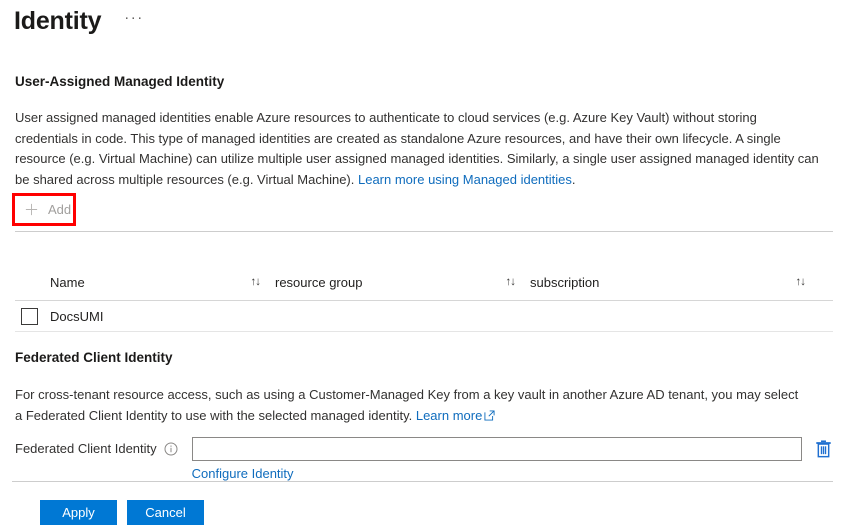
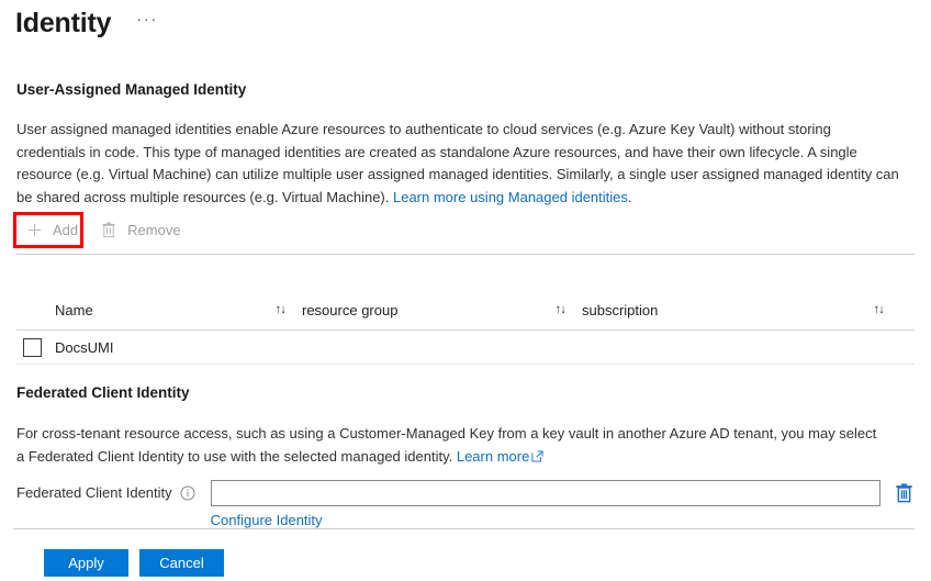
  Identity
  ···
  User-Assigned Managed Identity
  User assigned managed identities enable Azure resources to authenticate to cloud services (e.g. Azure Key Vault) without storing credentials in code. This type of managed identities are created as standalone Azure resources, and have their own lifecycle. A single resource (e.g. Virtual Machine) can utilize multiple user assigned managed identities. Similarly, a single user assigned managed identity can be shared across multiple resources (e.g. Virtual Machine). Learn more using Managed identities.
  Add
+ Remove
  Name
  ↑↓
  resource group
  ↑↓
  subscription
  ↑↓
  DocsUMI
  Federated Client Identity
  For cross-tenant resource access, such as using a Customer-Managed Key from a key vault in another Azure AD tenant, you may select a Federated Client Identity to use with the selected managed identity. Learn more
  Federated Client Identity
  Configure Identity
  Apply
  Cancel
